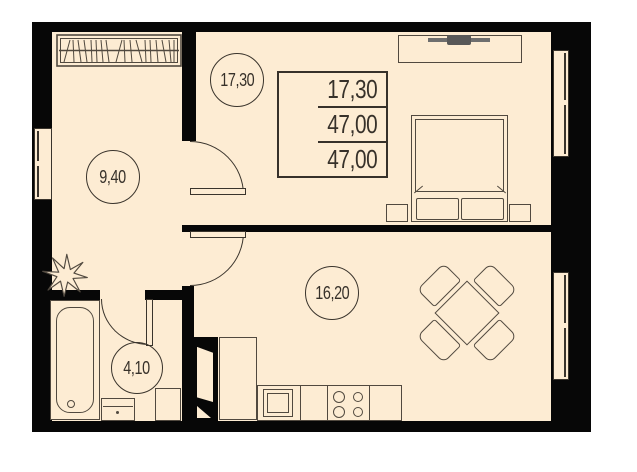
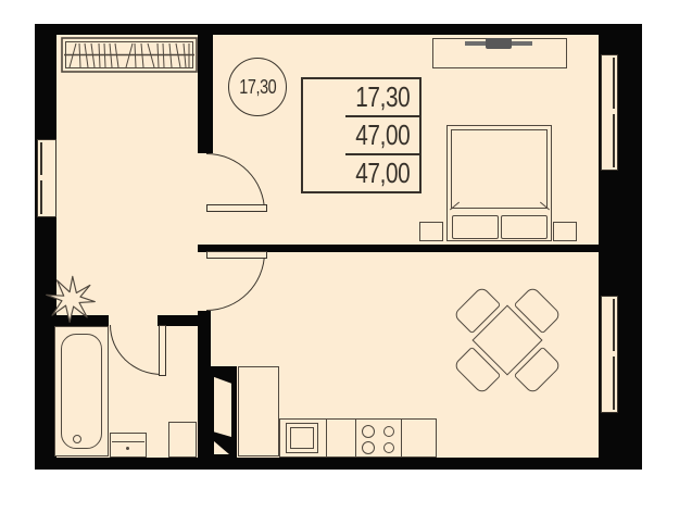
  17,30
- 9,40
- 16,20
- 4,10
  17,30
  47,00
  47,00
